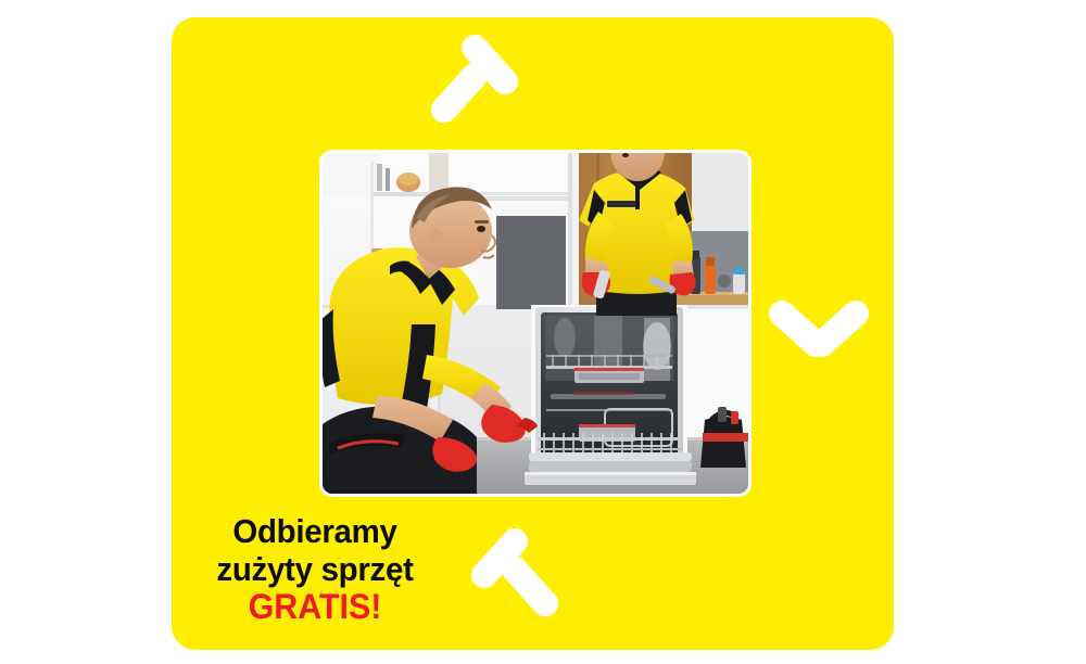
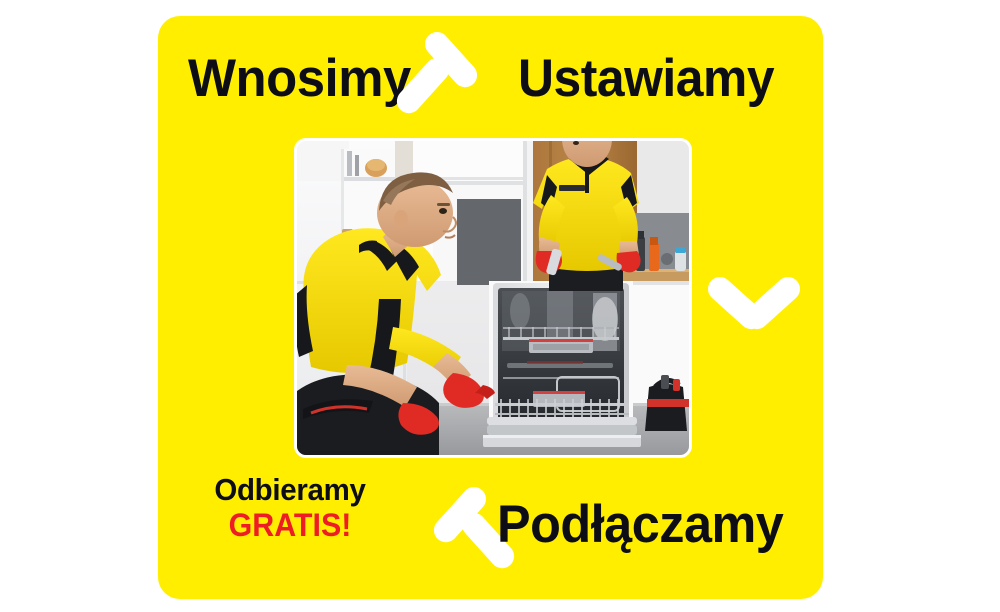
+ Wnosimy
+ Ustawiamy
  Odbieramy
- zużyty sprzęt
  GRATIS!
+ Podłączamy
